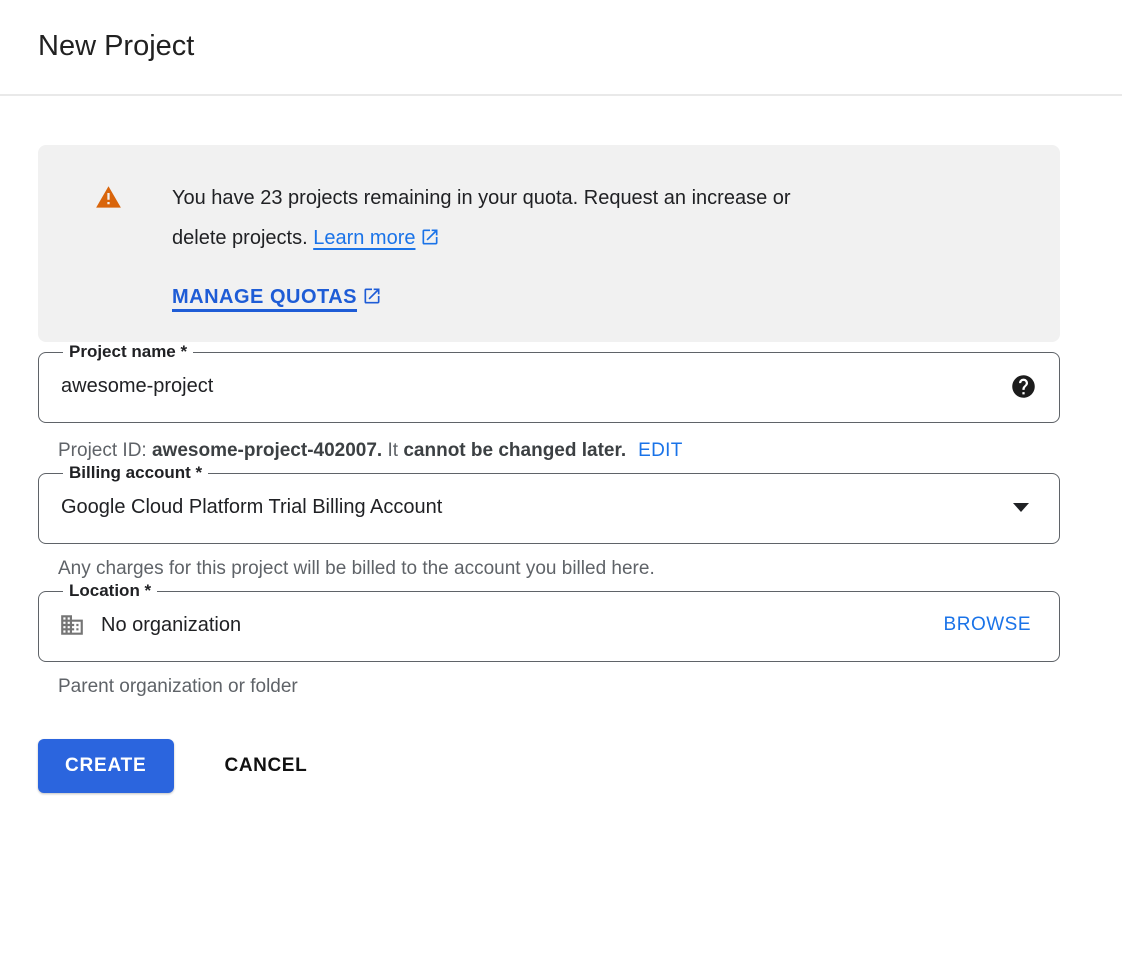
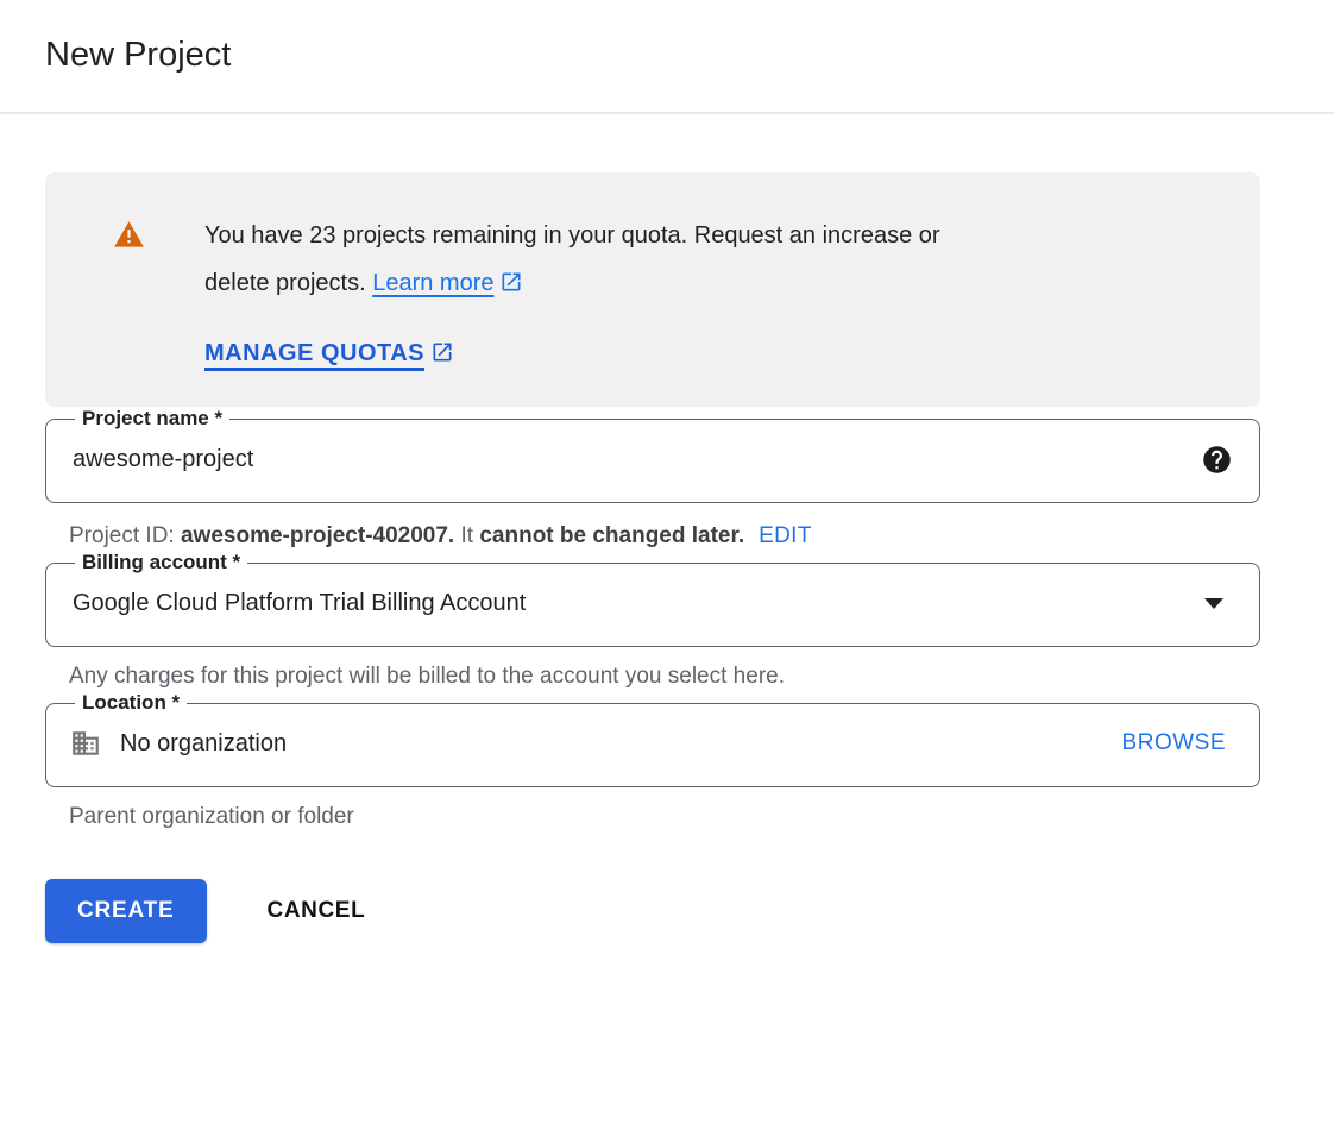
  New Project
  You have 23 projects remaining in your quota. Request an increase or
  delete projects. Learn more
  MANAGE QUOTAS
  Project name *
  awesome-project
  Project ID: awesome-project-402007. It cannot be changed later. EDIT
  Billing account *
  Google Cloud Platform Trial Billing Account
- Any charges for this project will be billed to the account you billed here.
+ Any charges for this project will be billed to the account you select here.
  Location *
  No organization
  BROWSE
  Parent organization or folder
  CREATE
  CANCEL
